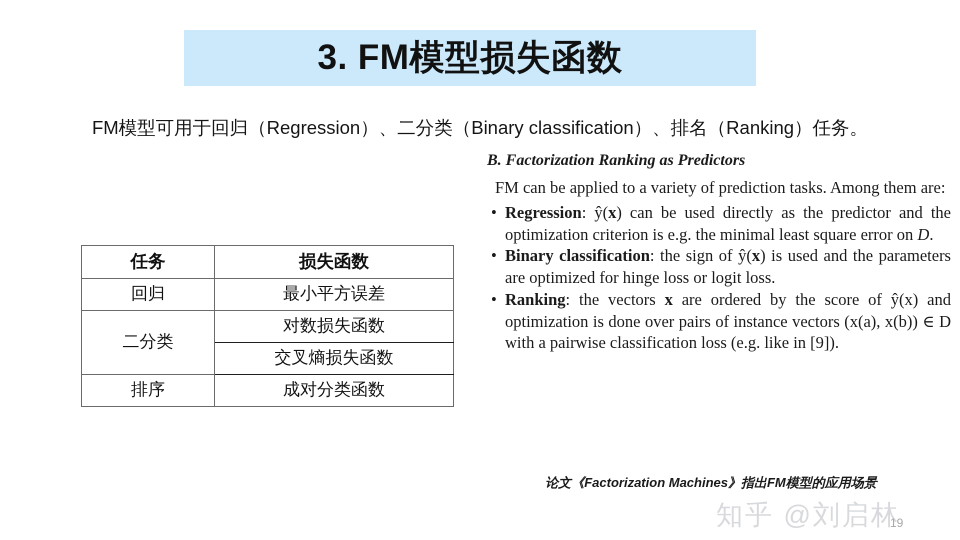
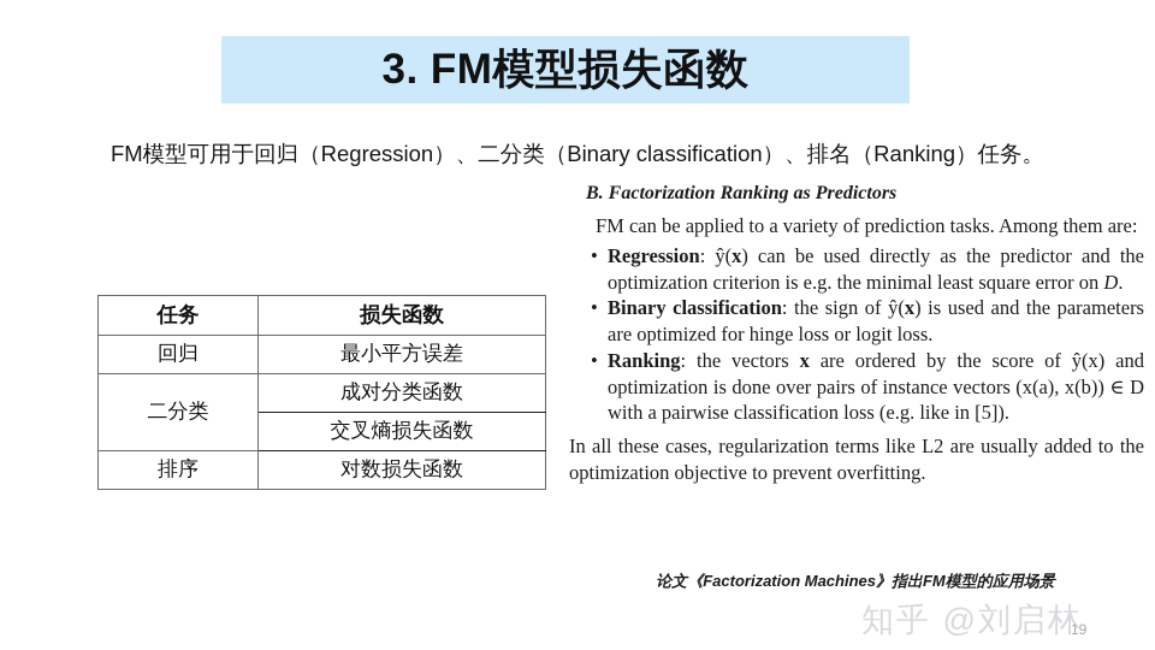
  3. FM模型损失函数
  FM模型可用于回归（Regression）、二分类（Binary classification）、排名（Ranking）任务。
  任务	损失函数
  回归	最小平方误差
- 二分类	对数损失函数
+ 二分类	成对分类函数
  交叉熵损失函数
- 排序	成对分类函数
+ 排序	对数损失函数
  B. Factorization Ranking as Predictors
  FM can be applied to a variety of prediction tasks. Among them are:
  •
  Regression: ŷ(x) can be used directly as the predictor and the optimization criterion is e.g. the minimal least square error on D.
  •
  Binary classification: the sign of ŷ(x) is used and the parameters are optimized for hinge loss or logit loss.
  •
- Ranking: the vectors x are ordered by the score of ŷ(x) and optimization is done over pairs of instance vectors (x(a), x(b)) ∈ D with a pairwise classification loss (e.g. like in [9]).
+ Ranking: the vectors x are ordered by the score of ŷ(x) and optimization is done over pairs of instance vectors (x(a), x(b)) ∈ D with a pairwise classification loss (e.g. like in [5]).
+ In all these cases, regularization terms like L2 are usually added to the optimization objective to prevent overfitting.
  论文《Factorization Machines》指出FM模型的应用场景
  知乎 @刘启林
  19
